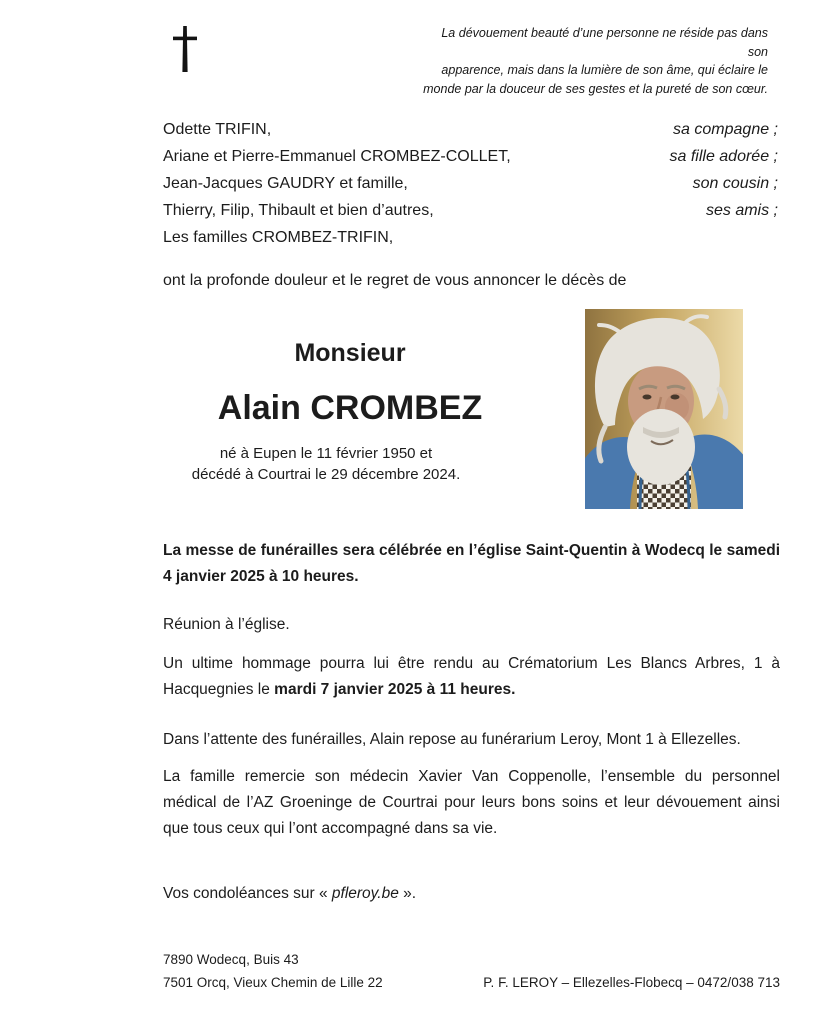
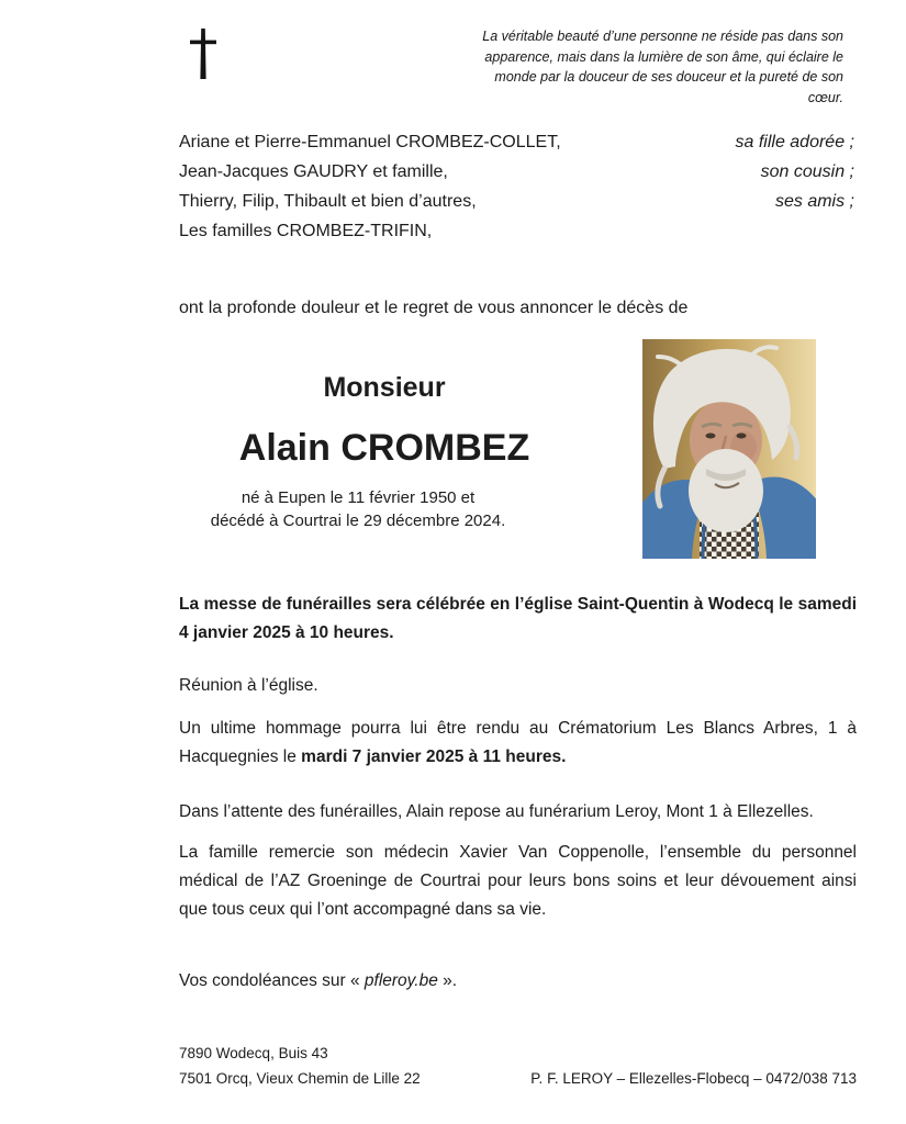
- La dévouement beauté d’une personne ne réside pas dans son
+ La véritable beauté d’une personne ne réside pas dans son
  apparence, mais dans la lumière de son âme, qui éclaire le
- monde par la douceur de ses gestes et la pureté de son cœur.
+ monde par la douceur de ses douceur et la pureté de son cœur.
- Odette TRIFIN,
- sa compagne ;
  Ariane et Pierre-Emmanuel CROMBEZ-COLLET,
  sa fille adorée ;
  Jean-Jacques GAUDRY et famille,
  son cousin ;
  Thierry, Filip, Thibault et bien d’autres,
  ses amis ;
  Les familles CROMBEZ-TRIFIN,
  ont la profonde douleur et le regret de vous annoncer le décès de
  Monsieur
  Alain CROMBEZ
  né à Eupen le 11 février 1950 et
  décédé à Courtrai le 29 décembre 2024.
  La messe de funérailles sera célébrée en l’église Saint-Quentin à Wodecq le samedi 4 janvier 2025 à 10 heures.
  Réunion à l’église.
  Un ultime hommage pourra lui être rendu au Crématorium Les Blancs Arbres, 1 à Hacquegnies le mardi 7 janvier 2025 à 11 heures.
  Dans l’attente des funérailles, Alain repose au funérarium Leroy, Mont 1 à Ellezelles.
  La famille remercie son médecin Xavier Van Coppenolle, l’ensemble du personnel médical de l’AZ Groeninge de Courtrai pour leurs bons soins et leur dévouement ainsi que tous ceux qui l’ont accompagné dans sa vie.
  Vos condoléances sur « pfleroy.be ».
  7890 Wodecq, Buis 43
  7501 Orcq, Vieux Chemin de Lille 22
  P. F. LEROY – Ellezelles-Flobecq – 0472/038 713
